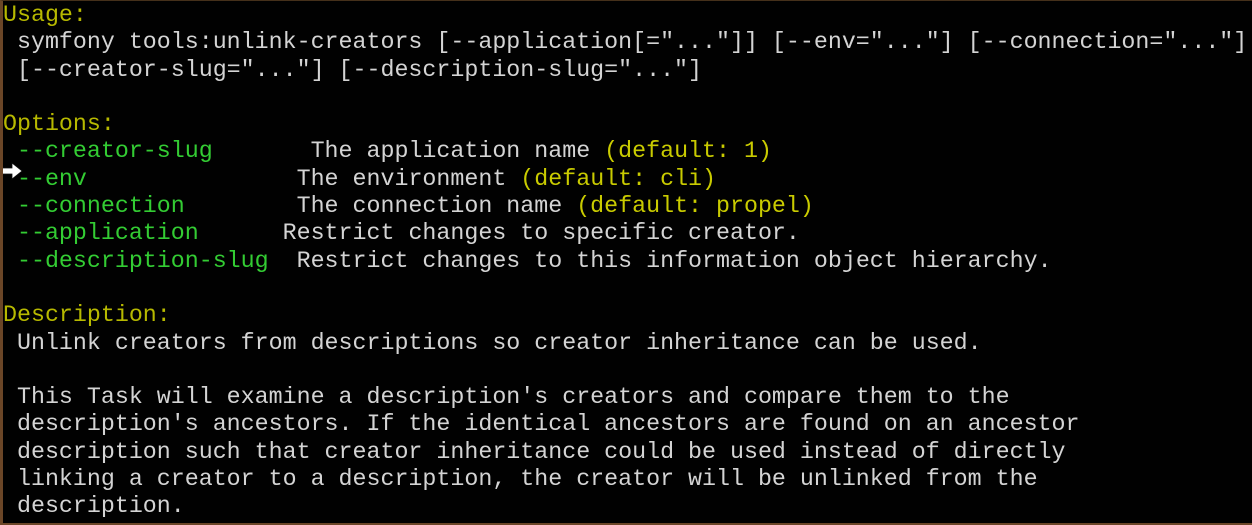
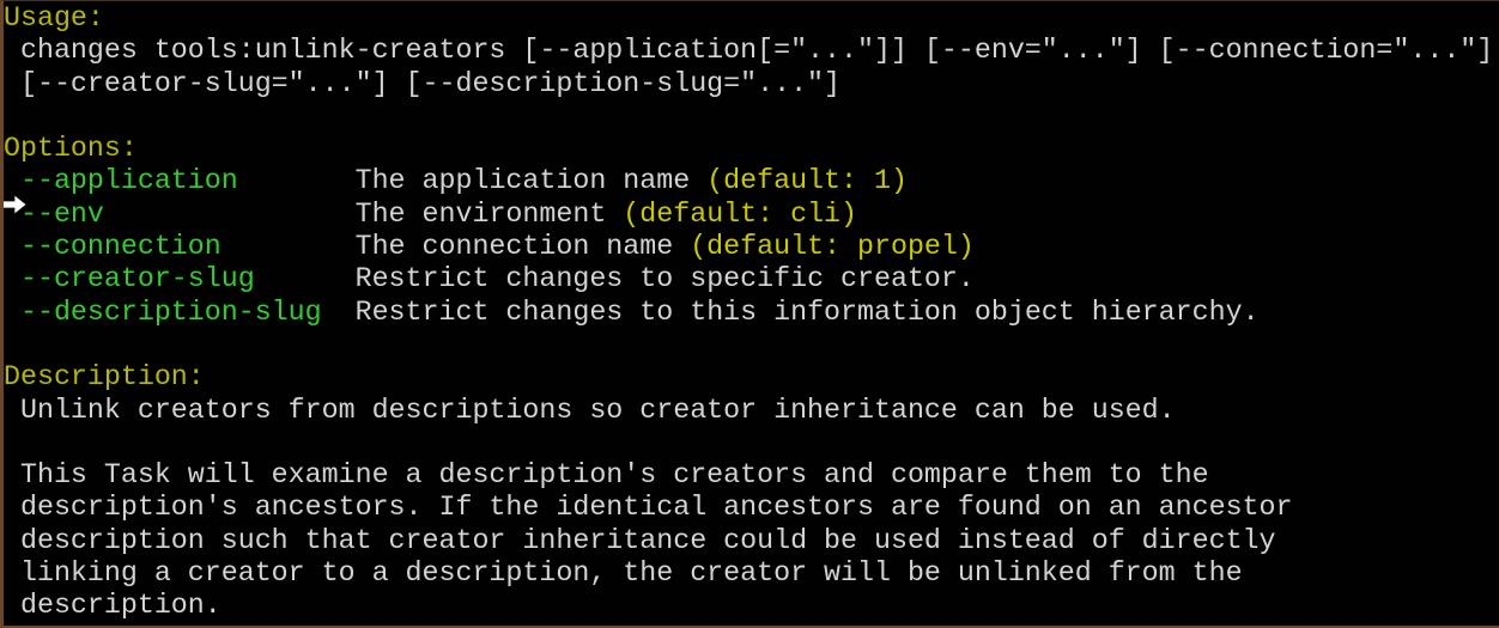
  Usage:
- symfony tools:unlink-creators [--application[="..."]] [--env="..."] [--connection="..."]
+ changes tools:unlink-creators [--application[="..."]] [--env="..."] [--connection="..."]
  [--creator-slug="..."] [--description-slug="..."]
  Options:
- --creator-slug The application name (default: 1)
+ --application The application name (default: 1)
  --env The environment (default: cli)
  --connection The connection name (default: propel)
- --application Restrict changes to specific creator.
+ --creator-slug Restrict changes to specific creator.
  --description-slug Restrict changes to this information object hierarchy.
  Description:
  Unlink creators from descriptions so creator inheritance can be used.
  This Task will examine a description's creators and compare them to the
  description's ancestors. If the identical ancestors are found on an ancestor
  description such that creator inheritance could be used instead of directly
  linking a creator to a description, the creator will be unlinked from the
  description.
